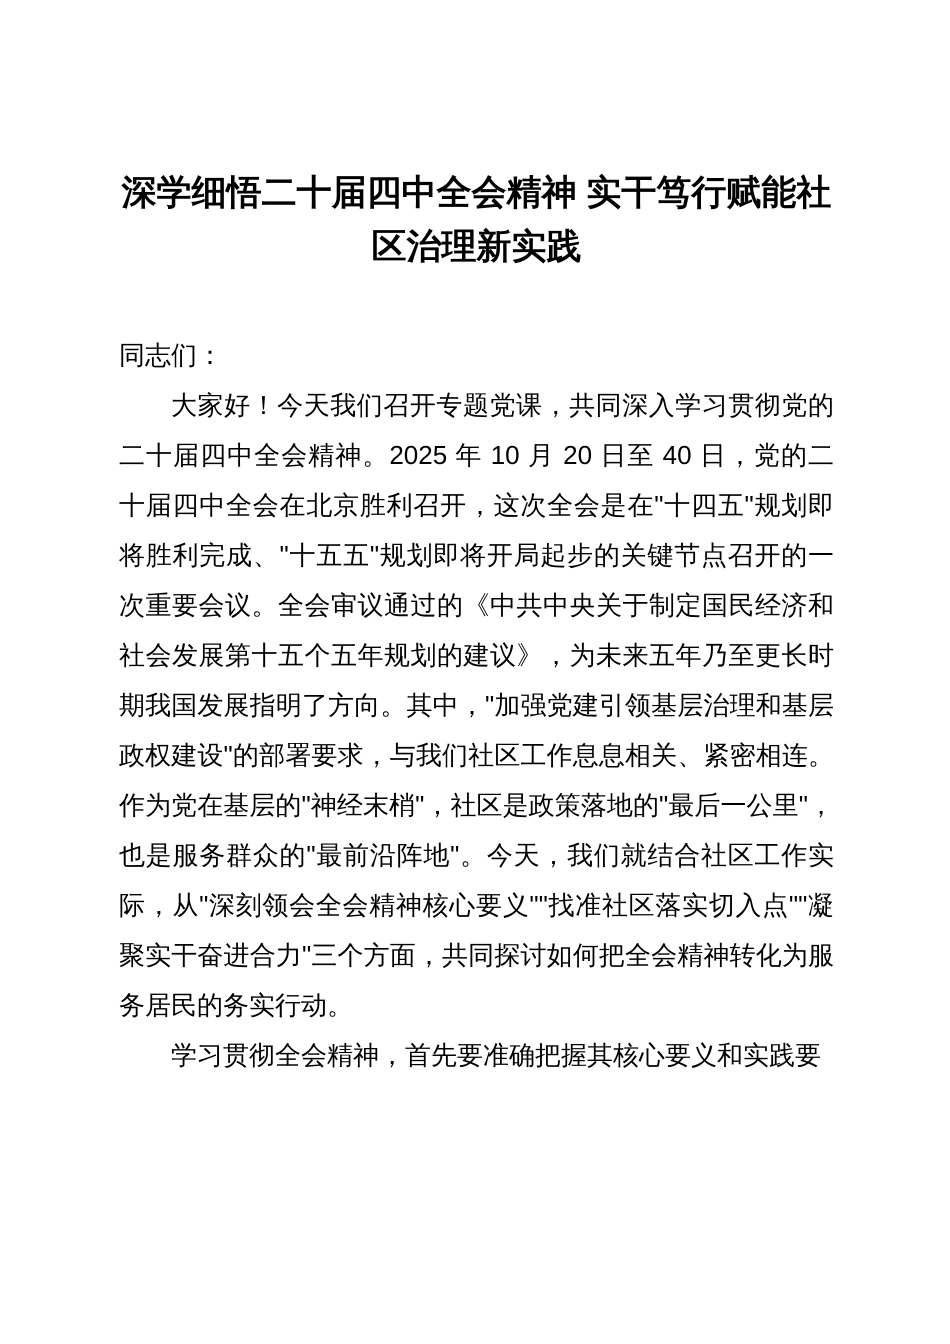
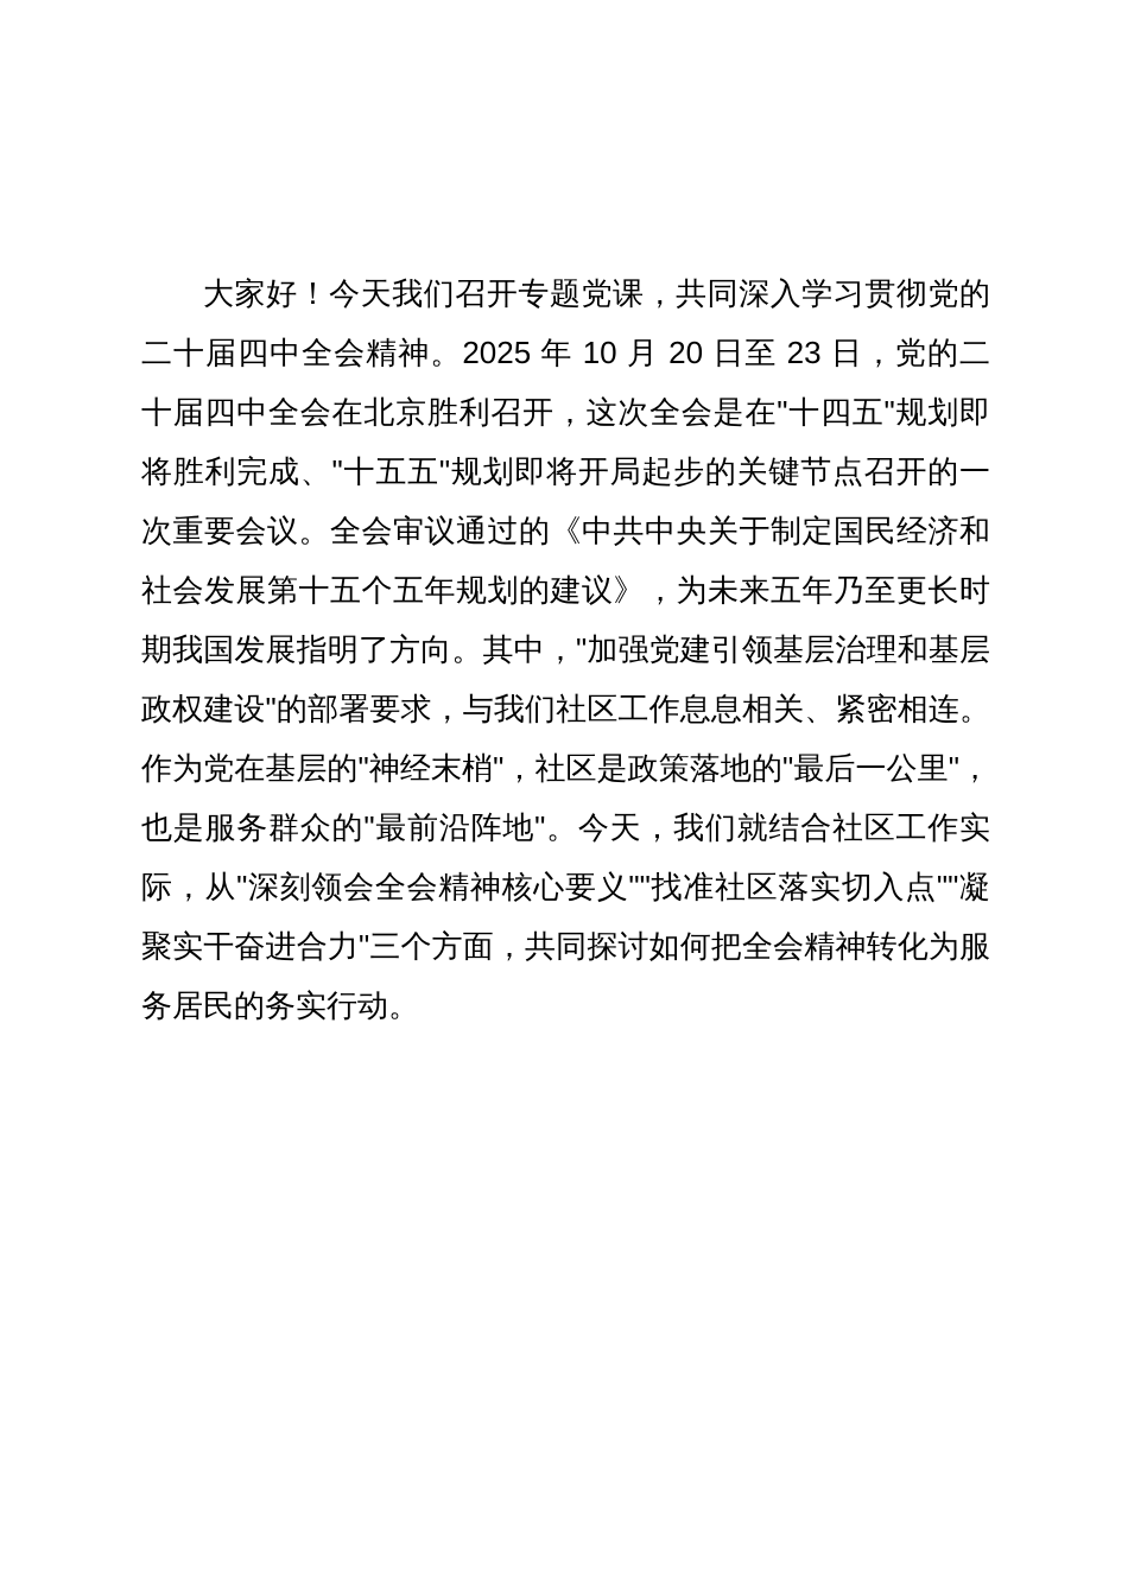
- 深学细悟二十届四中全会精神 实干笃行赋能社区治理新实践
- 同志们：
- 大家好！今天我们召开专题党课，共同深入学习贯彻党的二十届四中全会精神。2025 年 10 月 20 日至 40 日，党的二十届四中全会在北京胜利召开，这次全会是在"十四五"规划即将胜利完成、"十五五"规划即将开局起步的关键节点召开的一次重要会议。全会审议通过的《中共中央关于制定国民经济和社会发展第十五个五年规划的建议》，为未来五年乃至更长时期我国发展指明了方向。其中，"加强党建引领基层治理和基层政权建设"的部署要求，与我们社区工作息息相关、紧密相连。作为党在基层的"神经末梢"，社区是政策落地的"最后一公里"，也是服务群众的"最前沿阵地"。今天，我们就结合社区工作实际，从"深刻领会全会精神核心要义""找准社区落实切入点""凝聚实干奋进合力"三个方面，共同探讨如何把全会精神转化为服务居民的务实行动。
+ 大家好！今天我们召开专题党课，共同深入学习贯彻党的二十届四中全会精神。2025 年 10 月 20 日至 23 日，党的二十届四中全会在北京胜利召开，这次全会是在"十四五"规划即将胜利完成、"十五五"规划即将开局起步的关键节点召开的一次重要会议。全会审议通过的《中共中央关于制定国民经济和社会发展第十五个五年规划的建议》，为未来五年乃至更长时期我国发展指明了方向。其中，"加强党建引领基层治理和基层政权建设"的部署要求，与我们社区工作息息相关、紧密相连。作为党在基层的"神经末梢"，社区是政策落地的"最后一公里"，也是服务群众的"最前沿阵地"。今天，我们就结合社区工作实际，从"深刻领会全会精神核心要义""找准社区落实切入点""凝聚实干奋进合力"三个方面，共同探讨如何把全会精神转化为服务居民的务实行动。
- 学习贯彻全会精神，首先要准确把握其核心要义和实践要
